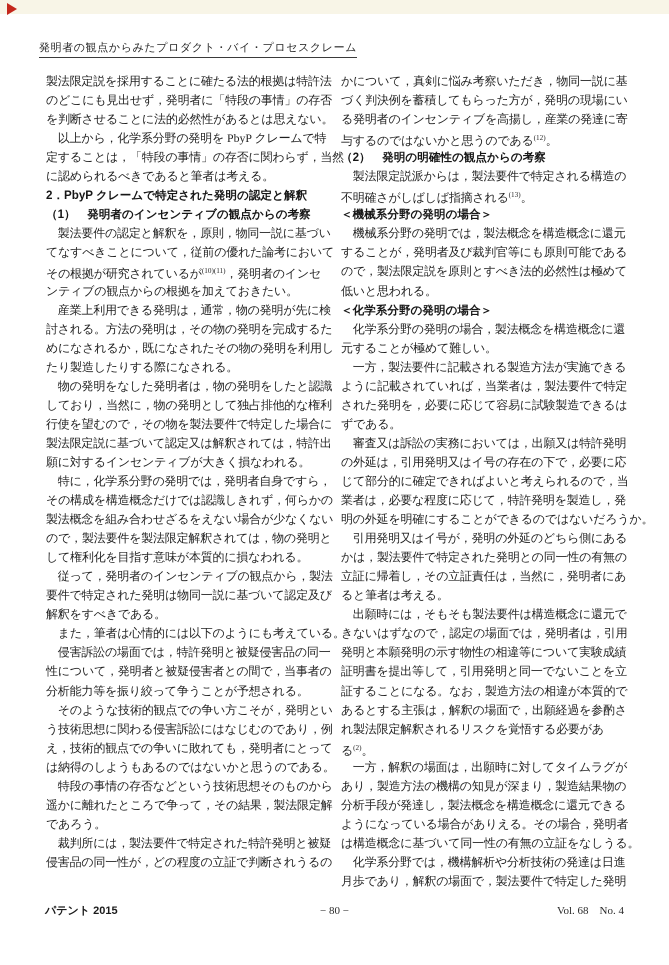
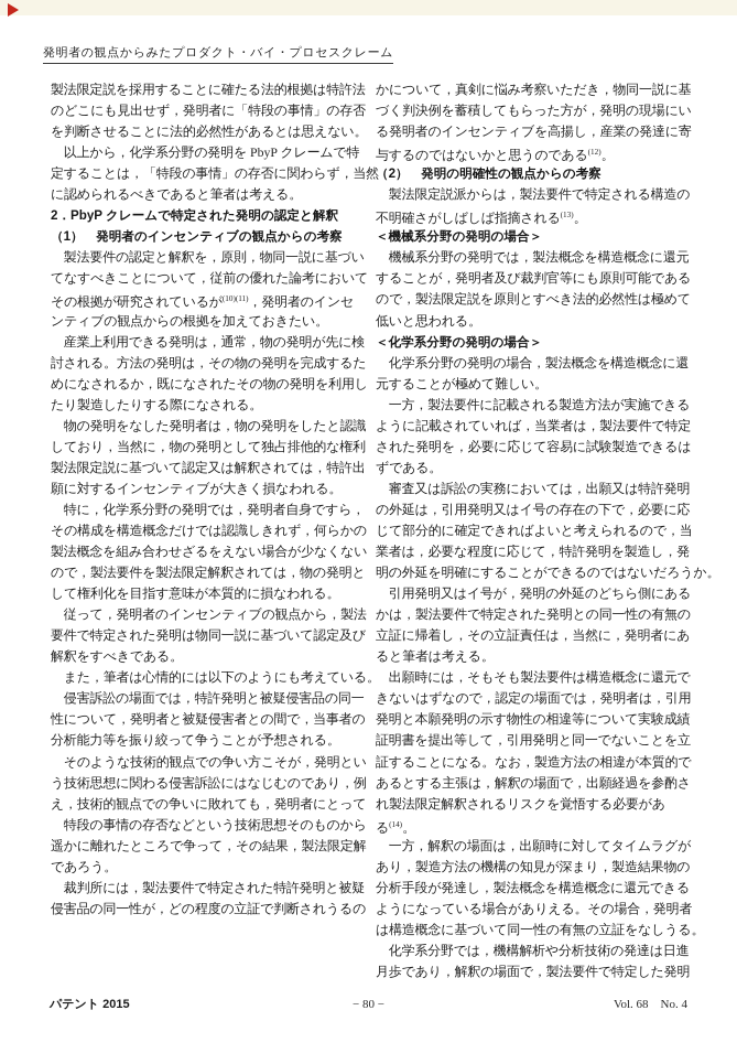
  発明者の観点からみたプロダクト・バイ・プロセスクレーム
  製法限定説を採用することに確たる法的根拠は特許法
  のどこにも見出せず，発明者に「特段の事情」の存否
  を判断させることに法的必然性があるとは思えない。
  以上から，化学系分野の発明を PbyP クレームで特
  定することは，「特段の事情」の存否に関わらず，当然
  に認められるべきであると筆者は考える。
  2．PbyP クレームで特定された発明の認定と解釈
  （1） 発明者のインセンティブの観点からの考察
  製法要件の認定と解釈を，原則，物同一説に基づい
  てなすべきことについて，従前の優れた論考において
  その根拠が研究されているが(10)(11)，発明者のインセ
  ンティブの観点からの根拠を加えておきたい。
  産業上利用できる発明は，通常，物の発明が先に検
  討される。方法の発明は，その物の発明を完成するた
  めになされるか，既になされたその物の発明を利用し
  たり製造したりする際になされる。
  物の発明をなした発明者は，物の発明をしたと認識
  しており，当然に，物の発明として独占排他的な権利
- 行使を望むので，その物を製法要件で特定した場合に
  製法限定説に基づいて認定又は解釈されては，特許出
  願に対するインセンティブが大きく損なわれる。
  特に，化学系分野の発明では，発明者自身ですら，
  その構成を構造概念だけでは認識しきれず，何らかの
  製法概念を組み合わせざるをえない場合が少なくない
  ので，製法要件を製法限定解釈されては，物の発明と
  して権利化を目指す意味が本質的に損なわれる。
  従って，発明者のインセンティブの観点から，製法
  要件で特定された発明は物同一説に基づいて認定及び
  解釈をすべきである。
  また，筆者は心情的には以下のようにも考えている。
  侵害訴訟の場面では，特許発明と被疑侵害品の同一
  性について，発明者と被疑侵害者との間で，当事者の
  分析能力等を振り絞って争うことが予想される。
  そのような技術的観点での争い方こそが，発明とい
  う技術思想に関わる侵害訴訟にはなじむのであり，例
  え，技術的観点での争いに敗れても，発明者にとって
- は納得のしようもあるのではないかと思うのである。
  特段の事情の存否などという技術思想そのものから
  遥かに離れたところで争って，その結果，製法限定解
  であろう。
  裁判所には，製法要件で特定された特許発明と被疑
  侵害品の同一性が，どの程度の立証で判断されうるの
  かについて，真剣に悩み考察いただき，物同一説に基
  づく判決例を蓄積してもらった方が，発明の現場にい
  る発明者のインセンティブを高揚し，産業の発達に寄
  与するのではないかと思うのである(12)。
  （2） 発明の明確性の観点からの考察
  製法限定説派からは，製法要件で特定される構造の
  不明確さがしばしば指摘される(13)。
  ＜機械系分野の発明の場合＞
  機械系分野の発明では，製法概念を構造概念に還元
  することが，発明者及び裁判官等にも原則可能である
  ので，製法限定説を原則とすべき法的必然性は極めて
  低いと思われる。
  ＜化学系分野の発明の場合＞
  化学系分野の発明の場合，製法概念を構造概念に還
  元することが極めて難しい。
  一方，製法要件に記載される製造方法が実施できる
  ように記載されていれば，当業者は，製法要件で特定
  された発明を，必要に応じて容易に試験製造できるは
  ずである。
  審査又は訴訟の実務においては，出願又は特許発明
  の外延は，引用発明又はイ号の存在の下で，必要に応
  じて部分的に確定できればよいと考えられるので，当
  業者は，必要な程度に応じて，特許発明を製造し，発
  明の外延を明確にすることができるのではないだろうか。
  引用発明又はイ号が，発明の外延のどちら側にある
  かは，製法要件で特定された発明との同一性の有無の
  立証に帰着し，その立証責任は，当然に，発明者にあ
  ると筆者は考える。
  出願時には，そもそも製法要件は構造概念に還元で
  きないはずなので，認定の場面では，発明者は，引用
  発明と本願発明の示す物性の相違等について実験成績
  証明書を提出等して，引用発明と同一でないことを立
  証することになる。なお，製造方法の相違が本質的で
  あるとする主張は，解釈の場面で，出願経過を参酌さ
  れ製法限定解釈されるリスクを覚悟する必要があ
- る(2)。
+ る(14)。
  一方，解釈の場面は，出願時に対してタイムラグが
  あり，製造方法の機構の知見が深まり，製造結果物の
  分析手段が発達し，製法概念を構造概念に還元できる
  ようになっている場合がありえる。その場合，発明者
  は構造概念に基づいて同一性の有無の立証をなしうる。
  化学系分野では，機構解析や分析技術の発達は日進
  月歩であり，解釈の場面で，製法要件で特定した発明
  パテント 2015
  − 80 −
  Vol. 68 No. 4
